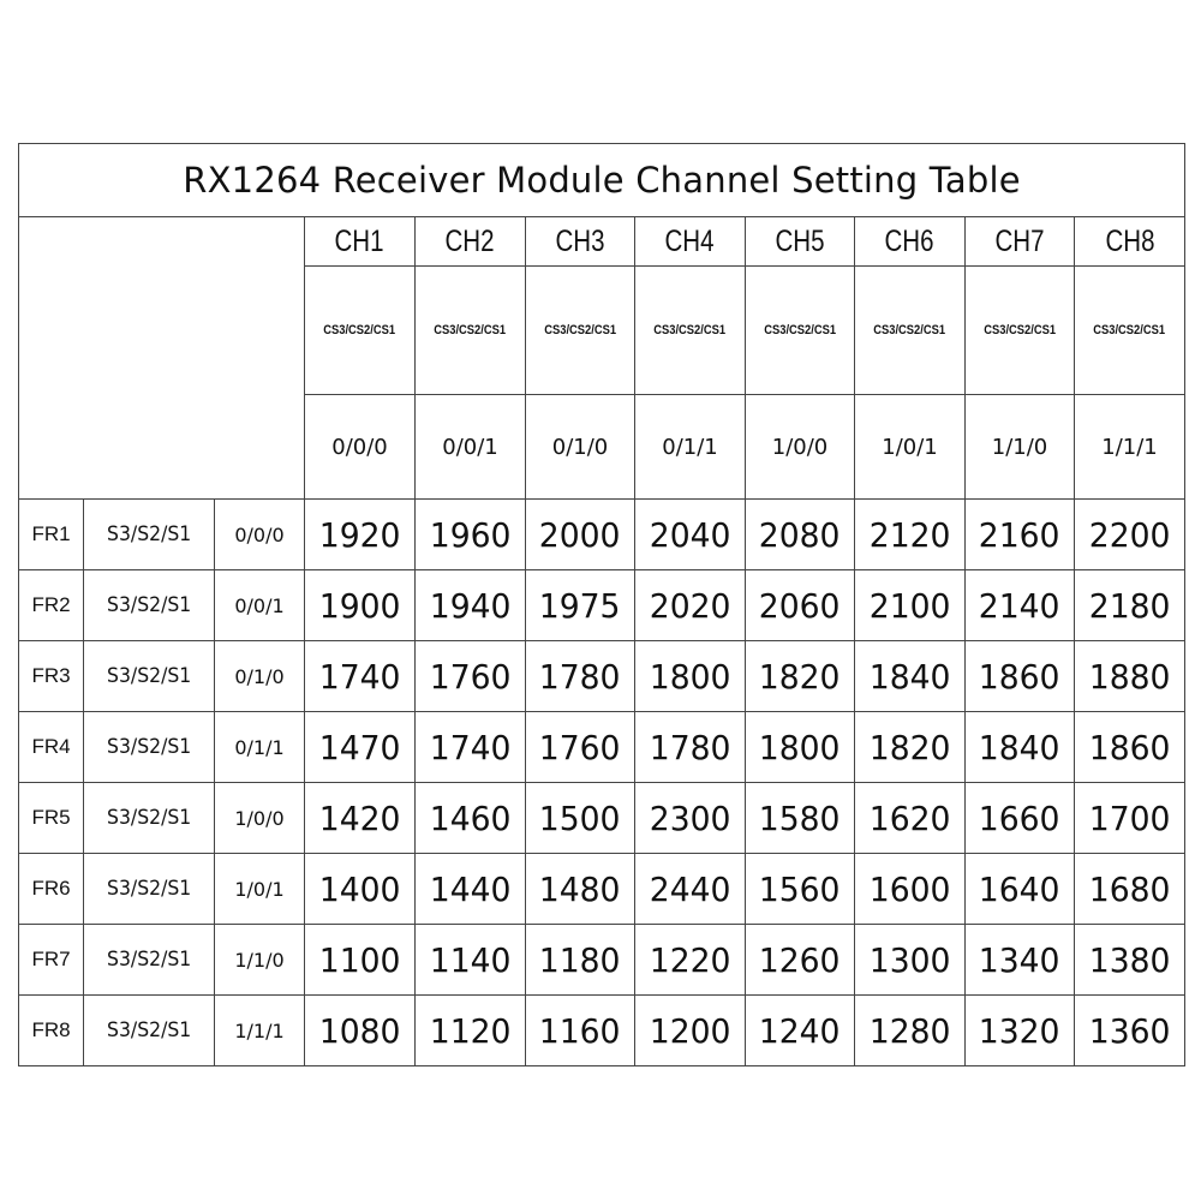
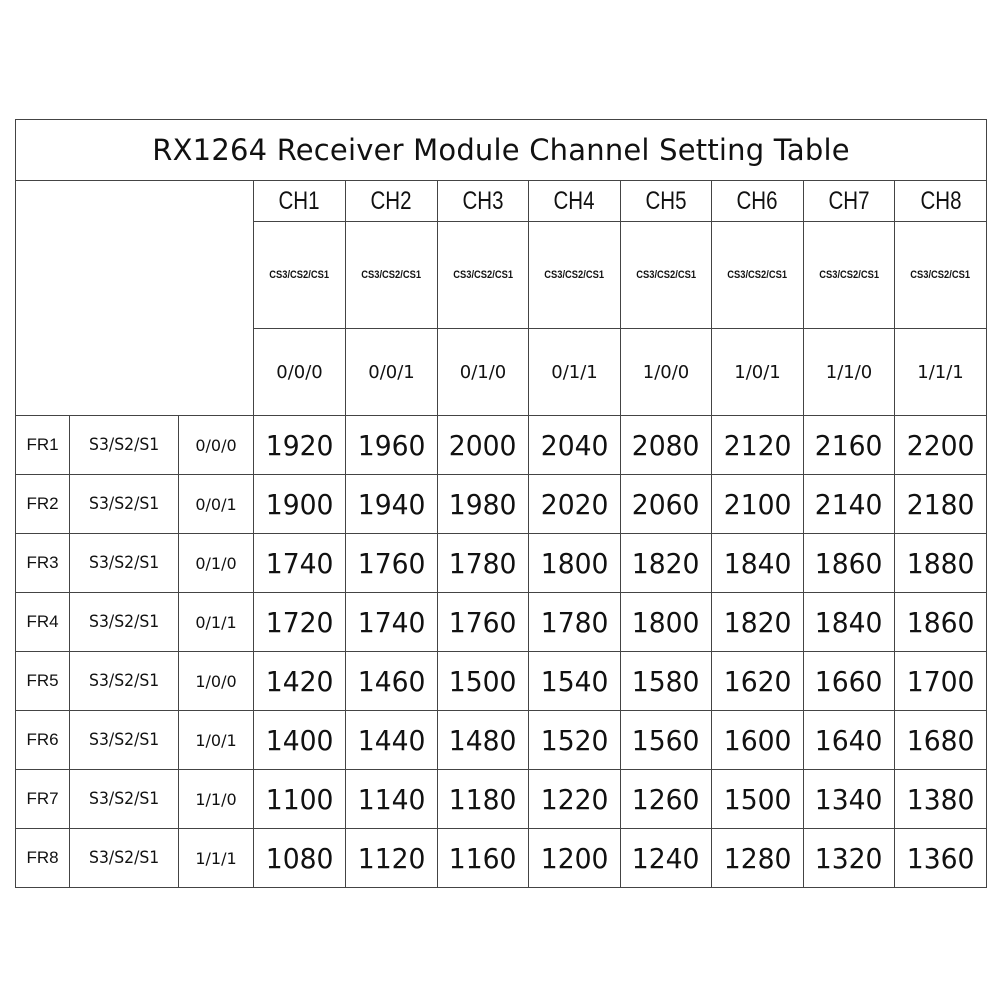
  RX1264 Receiver Module Channel Setting Table
  	CH1	CH2	CH3	CH4	CH5	CH6	CH7	CH8
  CS3/CS2/CS1	CS3/CS2/CS1	CS3/CS2/CS1	CS3/CS2/CS1	CS3/CS2/CS1	CS3/CS2/CS1	CS3/CS2/CS1	CS3/CS2/CS1
  0/0/0	0/0/1	0/1/0	0/1/1	1/0/0	1/0/1	1/1/0	1/1/1
  FR1	S3/S2/S1	0/0/0	1920	1960	2000	2040	2080	2120	2160	2200
- FR2	S3/S2/S1	0/0/1	1900	1940	1975	2020	2060	2100	2140	2180
+ FR2	S3/S2/S1	0/0/1	1900	1940	1980	2020	2060	2100	2140	2180
  FR3	S3/S2/S1	0/1/0	1740	1760	1780	1800	1820	1840	1860	1880
- FR4	S3/S2/S1	0/1/1	1470	1740	1760	1780	1800	1820	1840	1860
+ FR4	S3/S2/S1	0/1/1	1720	1740	1760	1780	1800	1820	1840	1860
- FR5	S3/S2/S1	1/0/0	1420	1460	1500	2300	1580	1620	1660	1700
+ FR5	S3/S2/S1	1/0/0	1420	1460	1500	1540	1580	1620	1660	1700
- FR6	S3/S2/S1	1/0/1	1400	1440	1480	2440	1560	1600	1640	1680
+ FR6	S3/S2/S1	1/0/1	1400	1440	1480	1520	1560	1600	1640	1680
- FR7	S3/S2/S1	1/1/0	1100	1140	1180	1220	1260	1300	1340	1380
+ FR7	S3/S2/S1	1/1/0	1100	1140	1180	1220	1260	1500	1340	1380
  FR8	S3/S2/S1	1/1/1	1080	1120	1160	1200	1240	1280	1320	1360
